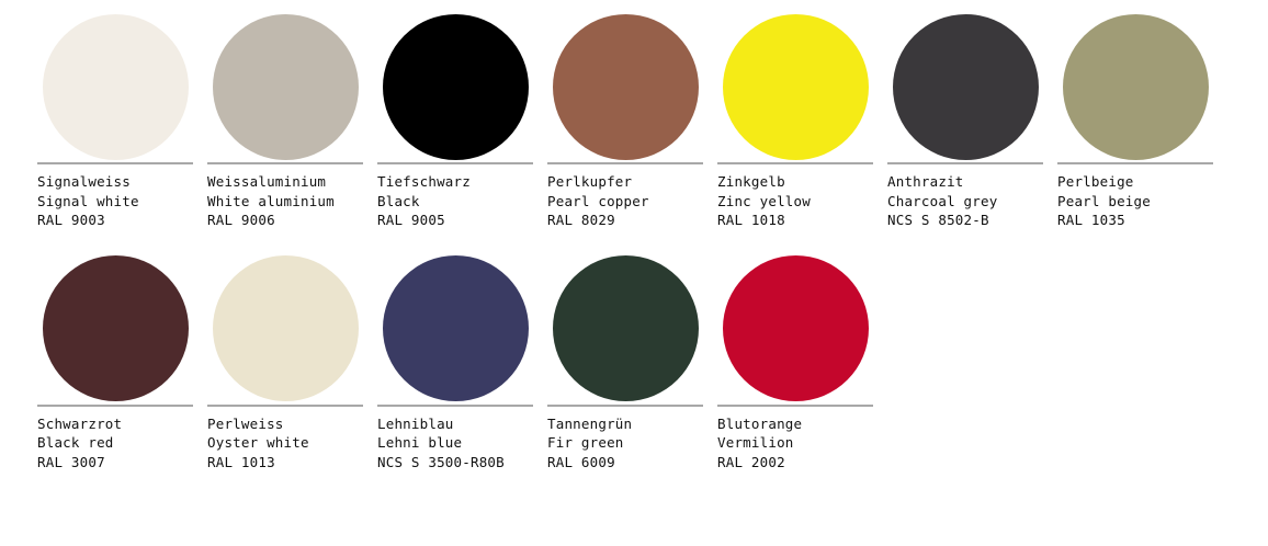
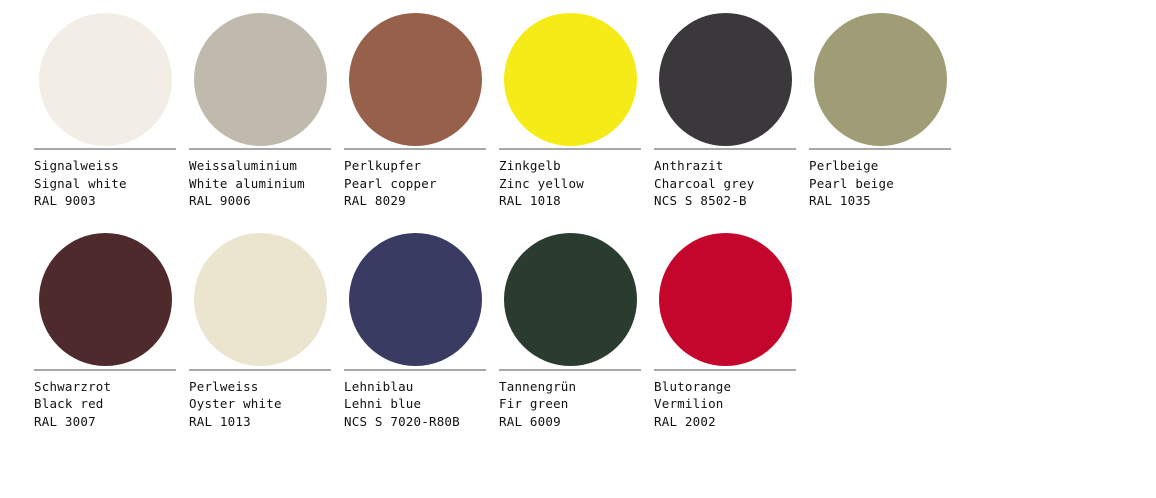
  Signalweiss
  Signal white
  RAL 9003
  Weissaluminium
  White aluminium
  RAL 9006
- Tiefschwarz
- Black
- RAL 9005
  Perlkupfer
  Pearl copper
  RAL 8029
  Zinkgelb
  Zinc yellow
  RAL 1018
  Anthrazit
  Charcoal grey
  NCS S 8502-B
  Perlbeige
  Pearl beige
  RAL 1035
  Schwarzrot
  Black red
  RAL 3007
  Perlweiss
  Oyster white
  RAL 1013
  Lehniblau
  Lehni blue
- NCS S 3500-R80B
+ NCS S 7020-R80B
  Tannengrün
  Fir green
  RAL 6009
  Blutorange
  Vermilion
  RAL 2002
